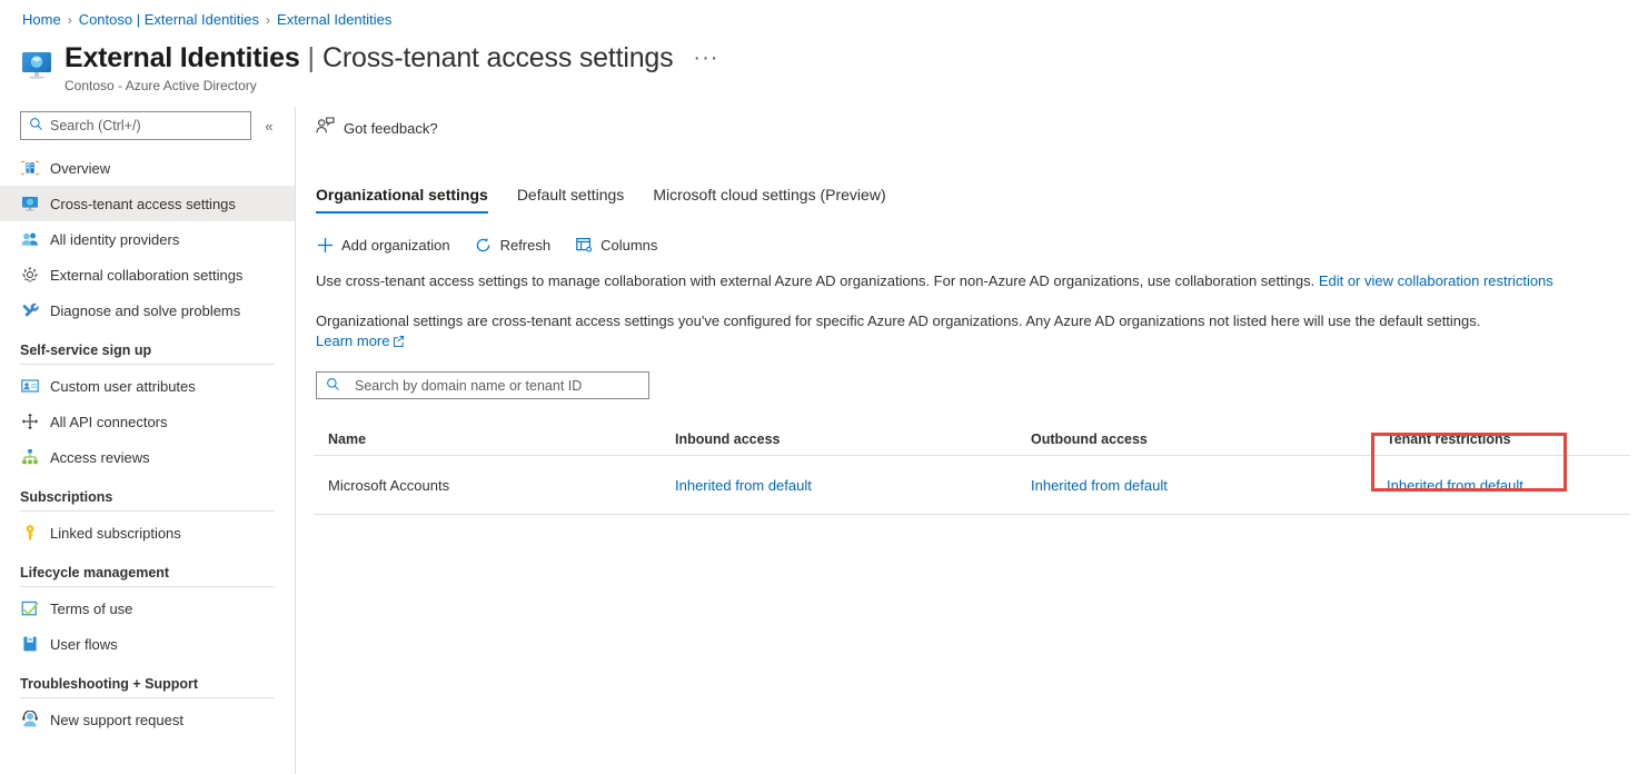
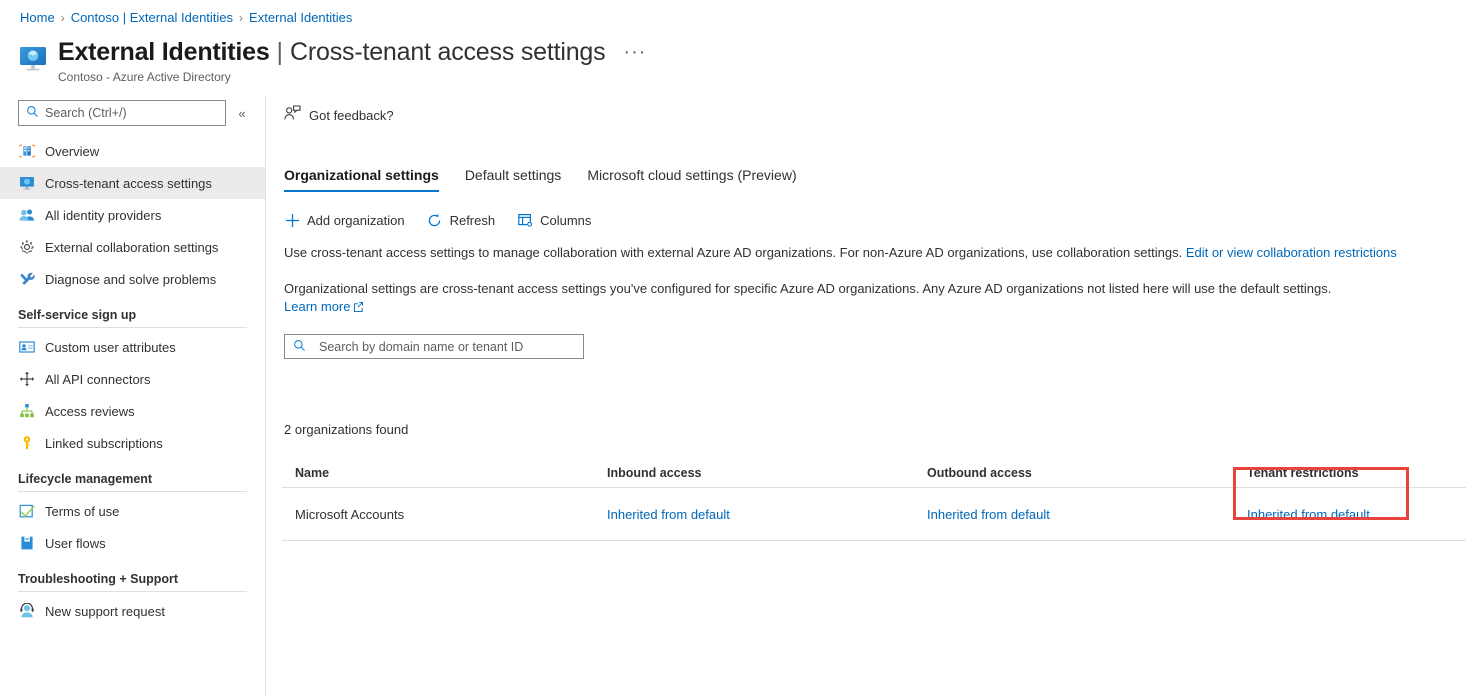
  Home
  ›
  Contoso | External Identities
  ›
  External Identities
  External Identities
  |
  Cross-tenant access settings
  ···
  Contoso - Azure Active Directory
  Search (Ctrl+/)
  «
  Overview
  Cross-tenant access settings
  All identity providers
  External collaboration settings
  Diagnose and solve problems
  Self-service sign up
  Custom user attributes
  All API connectors
  Access reviews
- Subscriptions
  Linked subscriptions
  Lifecycle management
  Terms of use
  User flows
  Troubleshooting + Support
  New support request
  Got feedback?
  Organizational settings
  Default settings
  Microsoft cloud settings (Preview)
  Add organization
  Refresh
  Columns
  Use cross-tenant access settings to manage collaboration with external Azure AD organizations. For non-Azure AD organizations, use collaboration settings. Edit or view collaboration restrictions
  Organizational settings are cross-tenant access settings you've configured for specific Azure AD organizations. Any Azure AD organizations not listed here will use the default settings.
  Learn more
  Search by domain name or tenant ID
+ 2 organizations found
  Name
  Inbound access
  Outbound access
  Tenant restrictions
  Microsoft Accounts
  Inherited from default
  Inherited from default
  Inherited from default
